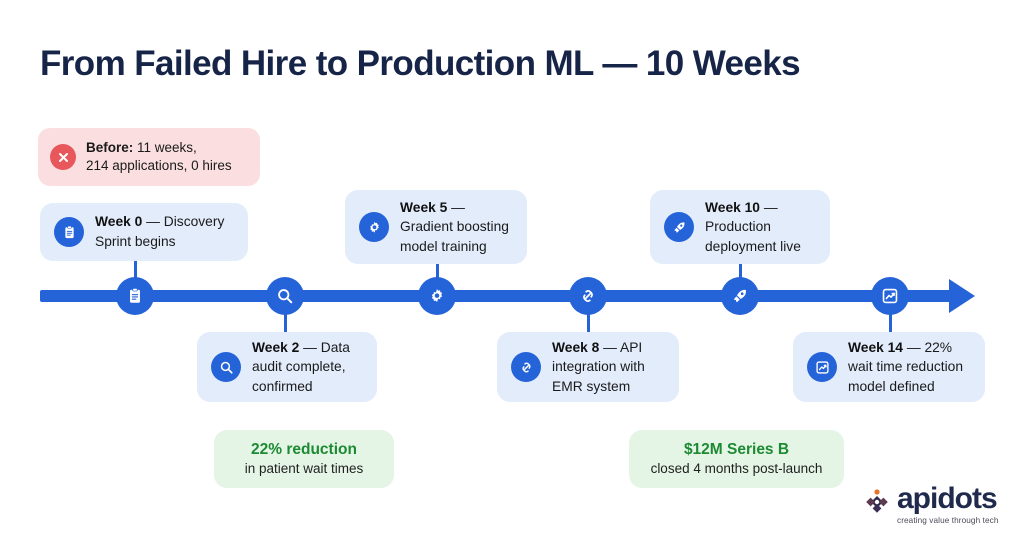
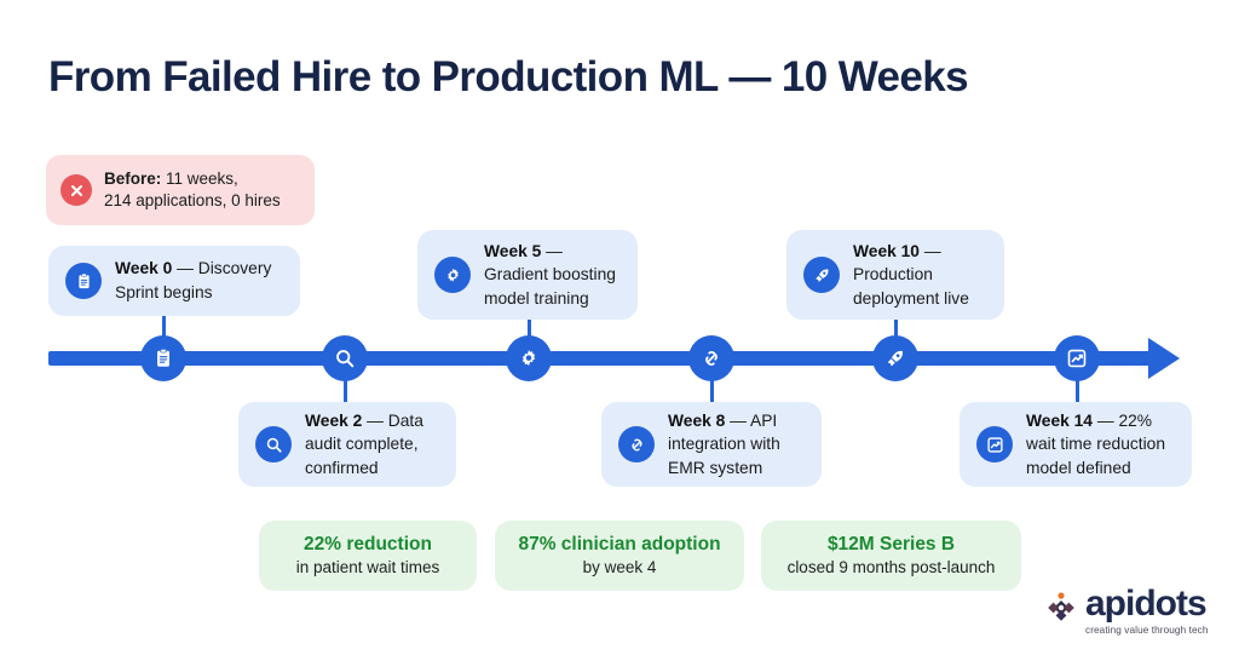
  From Failed Hire to Production ML — 10 Weeks
  Before: 11 weeks,
  214 applications, 0 hires
  Week 0 — Discovery
  Sprint begins
  Week 5 —
  Gradient boosting
  model training
  Week 10 —
  Production
  deployment live
  Week 2 — Data
  audit complete,
  confirmed
  Week 8 — API
  integration with
  EMR system
  Week 14 — 22%
  wait time reduction
  model defined
  22% reduction
  in patient wait times
+ 87% clinician adoption
+ by week 4
  $12M Series B
- closed 4 months post-launch
+ closed 9 months post-launch
  apidots
  creating value through tech
